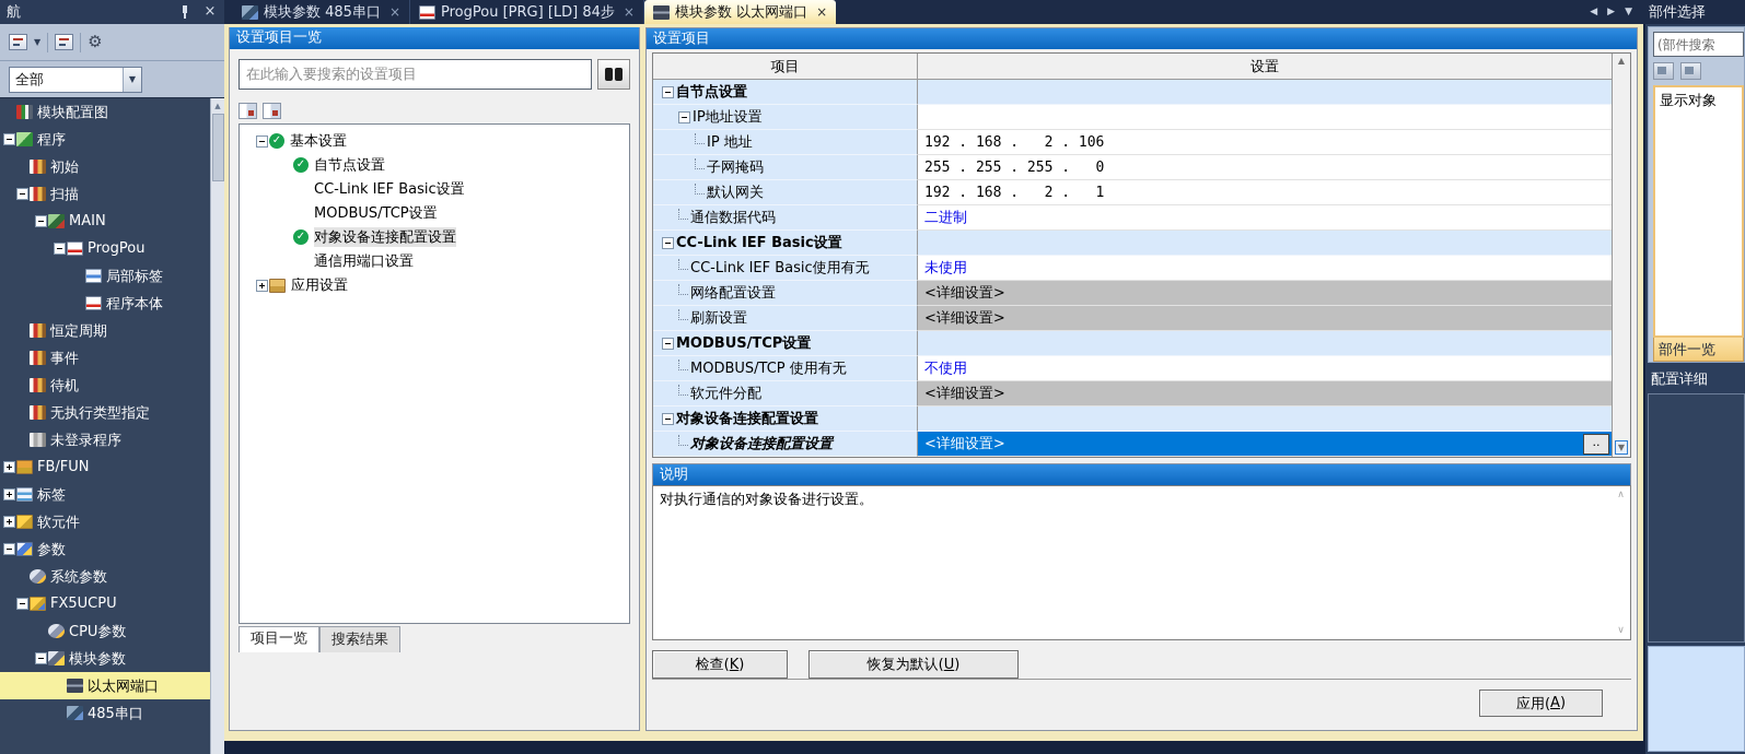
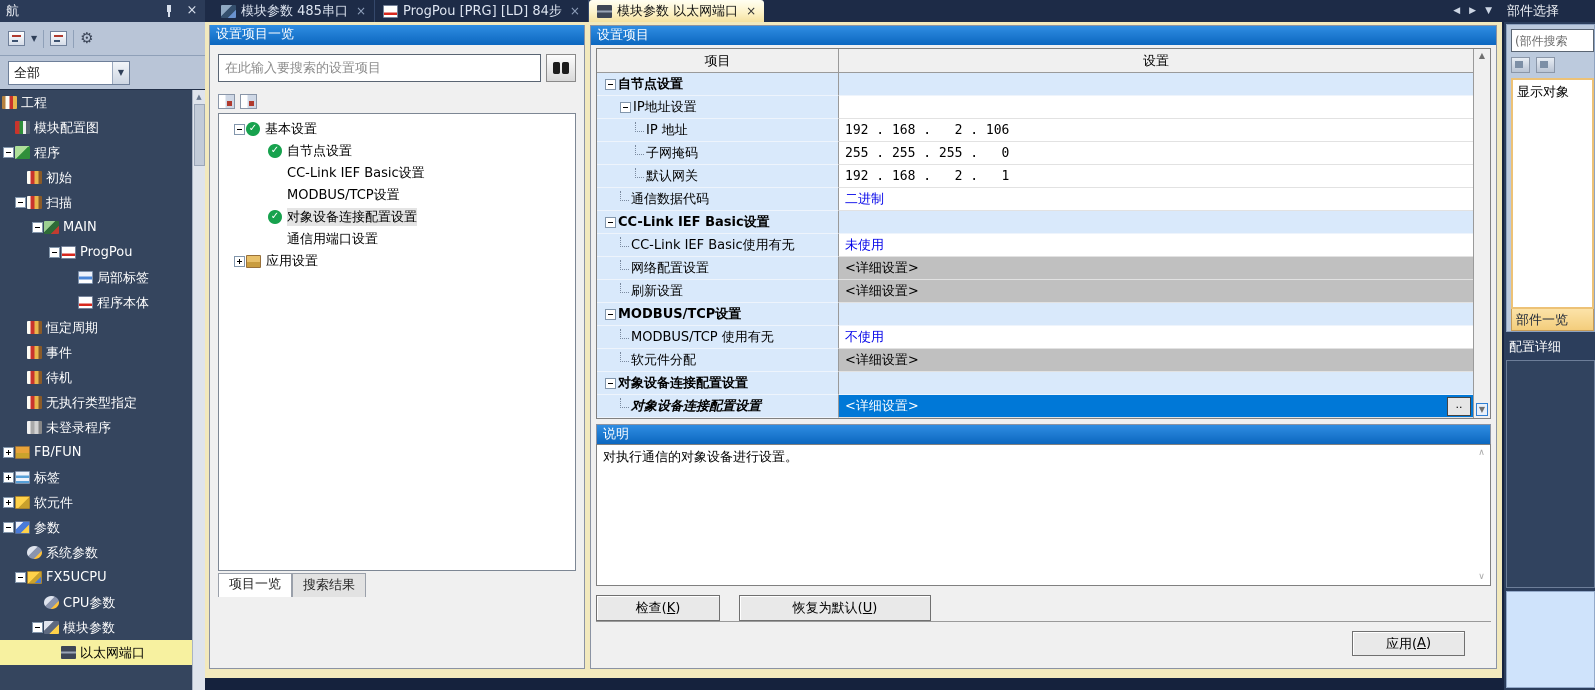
  航
  ×
  模块参数 485串口
  ×
  ProgPou [PRG] [LD] 84步
  ×
  模块参数 以太网端口
  ×
  ◀
  ▶
  ▼
  部件选择
  ▼
  ⚙
  全部
  ▼
+ 工程
  模块配置图
  程序
  初始
  扫描
  MAIN
  ProgPou
  局部标签
  程序本体
  恒定周期
  事件
  待机
  无执行类型指定
  未登录程序
  FB/FUN
  标签
  软元件
  参数
  系统参数
  FX5UCPU
  CPU参数
  模块参数
  以太网端口
- 485串口
  ▲
  设置项目一览
  在此输入要搜索的设置项目
  ✓
  基本设置
  ✓
  自节点设置
  CC-Link IEF Basic设置
  MODBUS/TCP设置
  ✓
  对象设备连接配置设置
  通信用端口设置
  应用设置
  项目一览
  搜索结果
  设置项目
  项目
  设置
  自节点设置
  IP地址设置
  IP 地址
  192 . 168 . 2 . 106
  子网掩码
  255 . 255 . 255 . 0
  默认网关
  192 . 168 . 2 . 1
  通信数据代码
  二进制
  CC-Link IEF Basic设置
  CC-Link IEF Basic使用有无
  未使用
  网络配置设置
  <详细设置>
  刷新设置
  <详细设置>
  MODBUS/TCP设置
  MODBUS/TCP 使用有无
  不使用
  软元件分配
  <详细设置>
  对象设备连接配置设置
  对象设备连接配置设置
  <详细设置>
  ..
  ▲
  ▼
  说明
  对执行通信的对象设备进行设置。
  ∧
  ∨
  检查(
  K
  )
  恢复为默认(
  U
  )
  应用(
  A
  )
  (部件搜索
  显示对象
  部件一览
  配置详细
